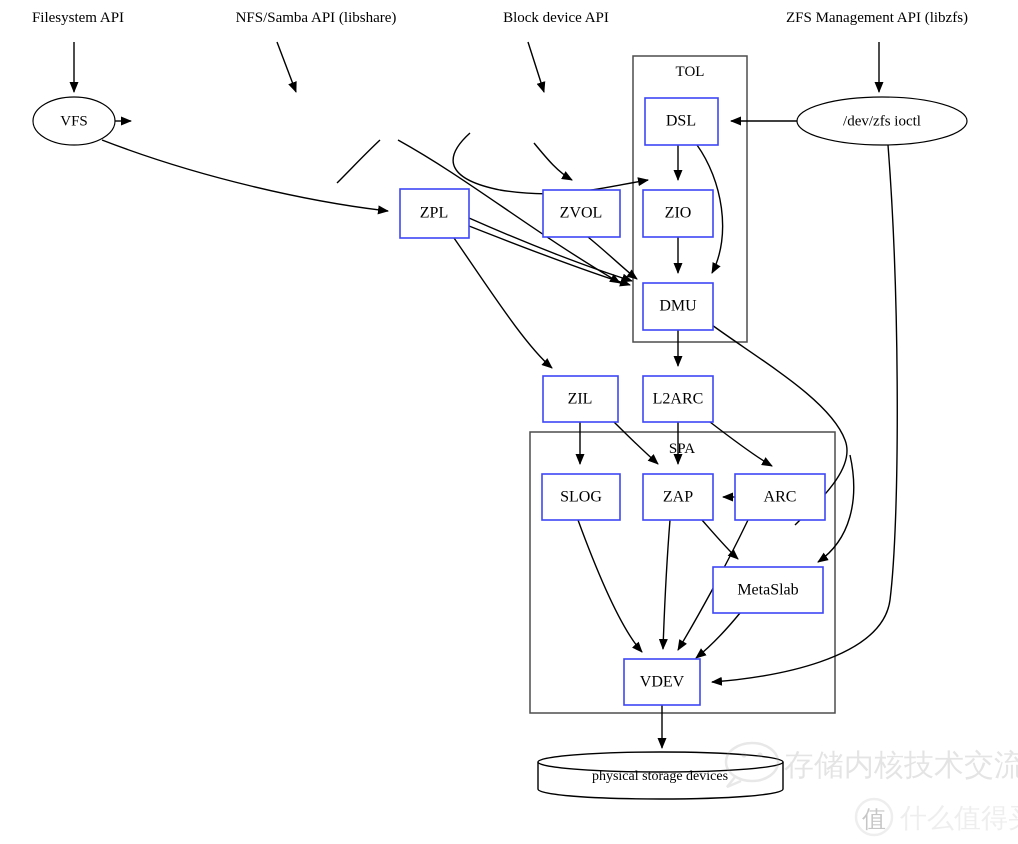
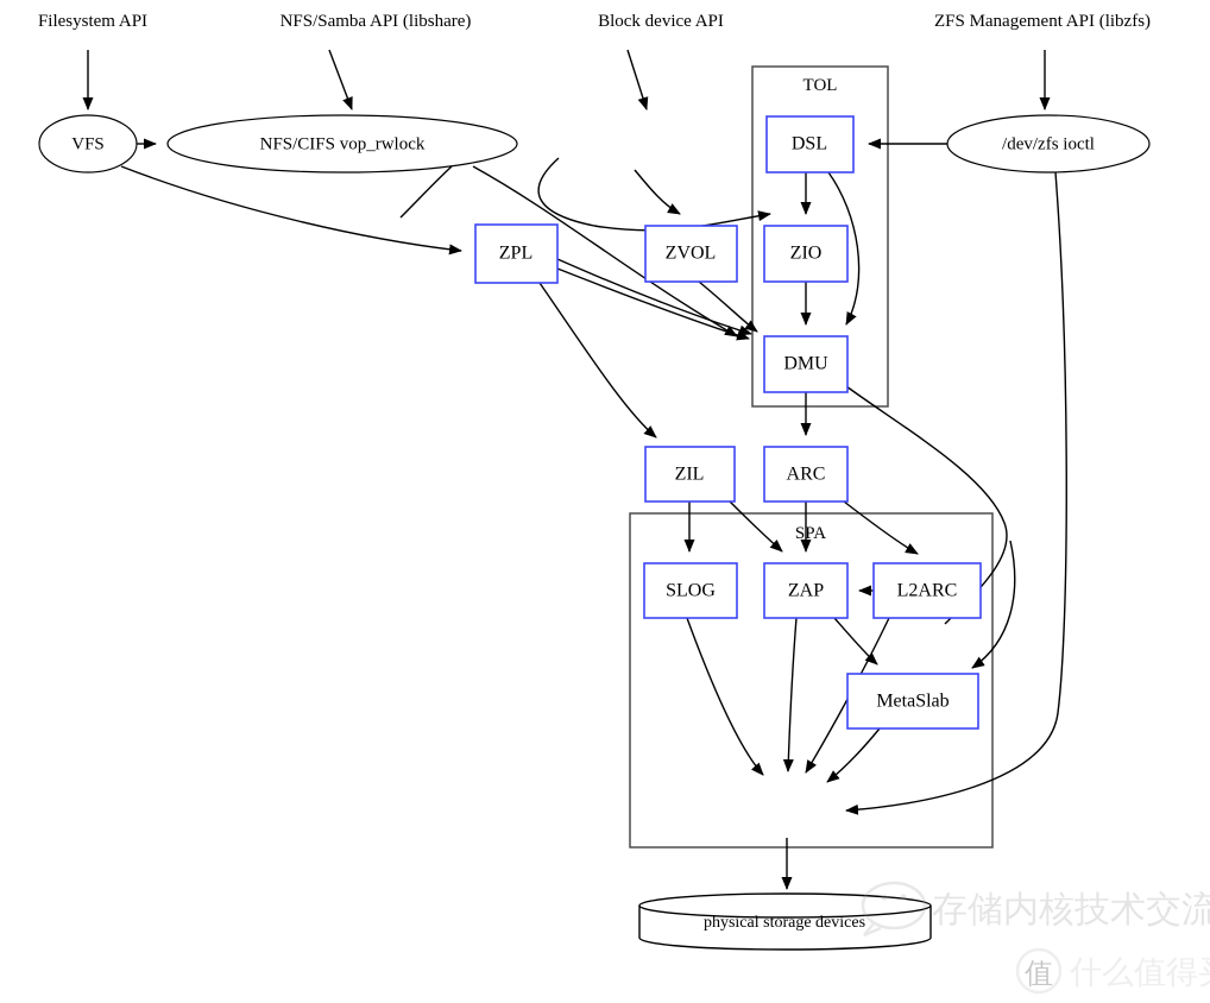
  TOL
  SPA
  Filesystem API
  NFS/Samba API (libshare)
  Block device API
  ZFS Management API (libzfs)
  VFS
+ NFS/CIFS vop_rwlock
  /dev/zfs ioctl
  ZPL
  ZVOL
  ZIO
  DSL
  DMU
  ZIL
- L2ARC
+ ARC
  SLOG
  ZAP
- ARC
+ L2ARC
  MetaSlab
- VDEV
  physical storage devices
  存储内核技术交流
  值
